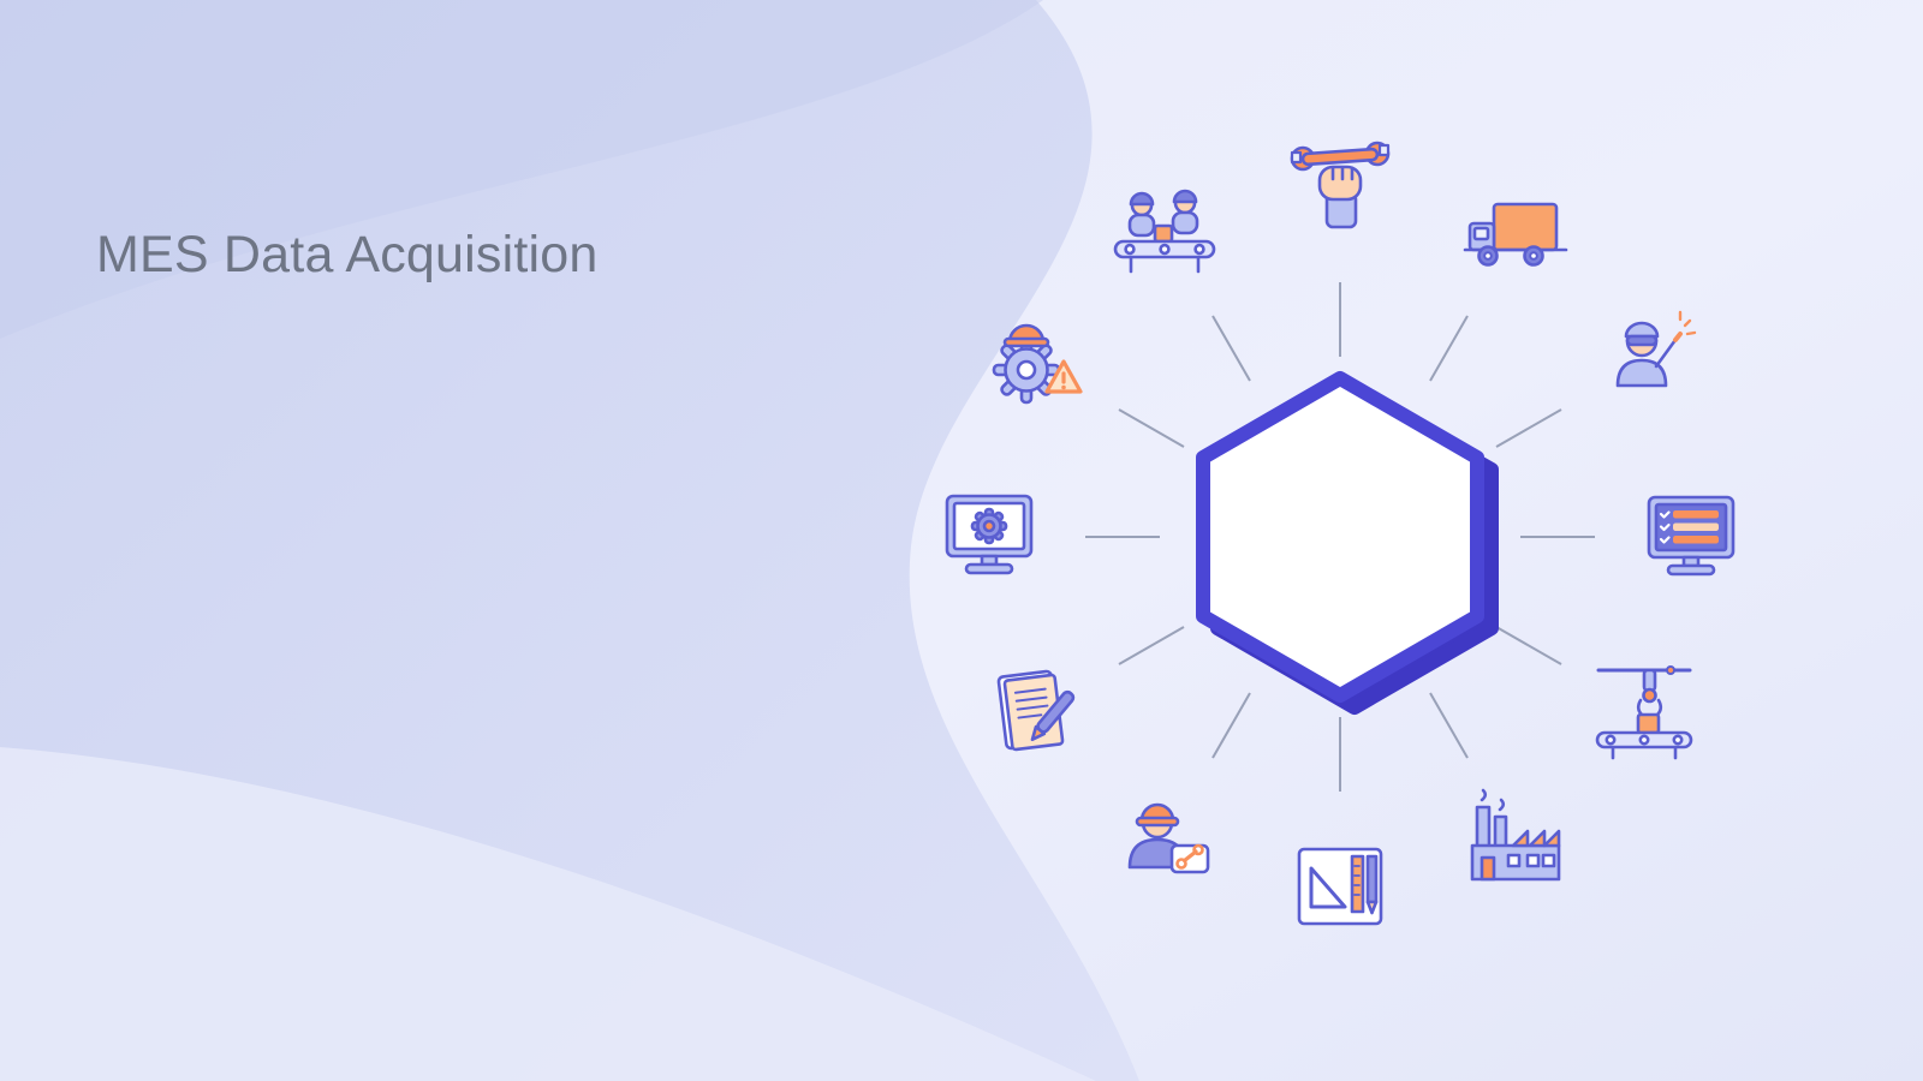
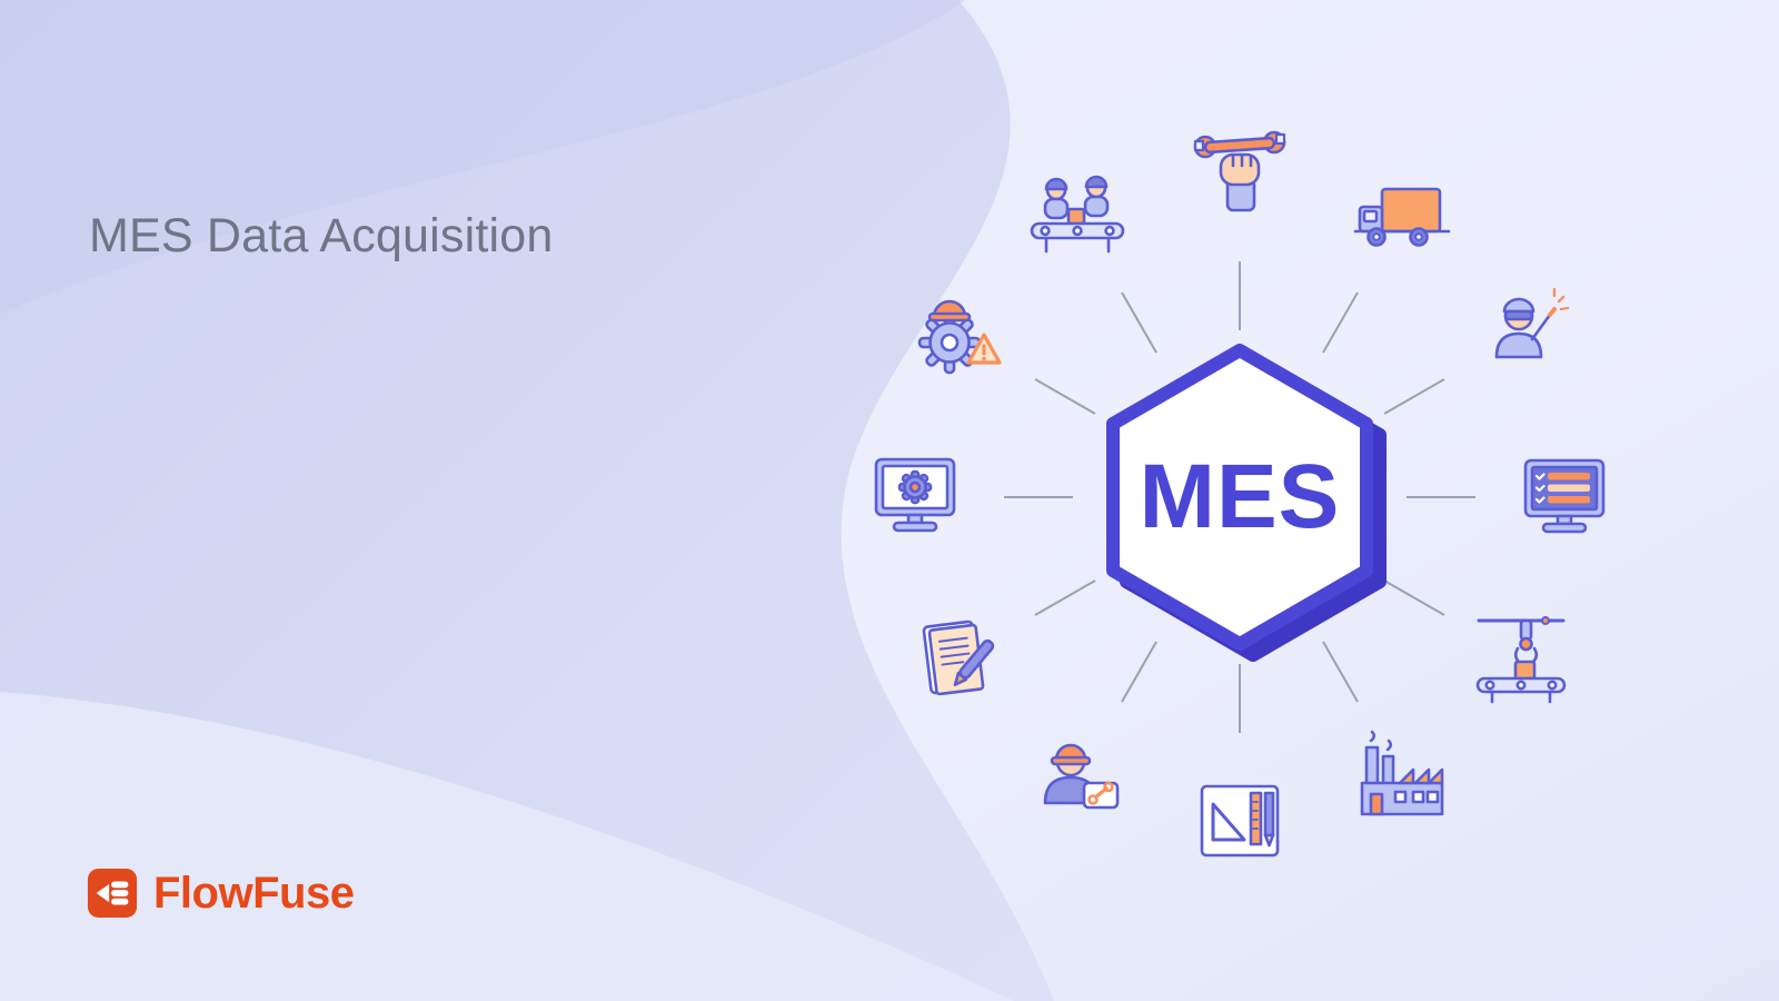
  MES Data Acquisition
+ FlowFuse
+ MES
